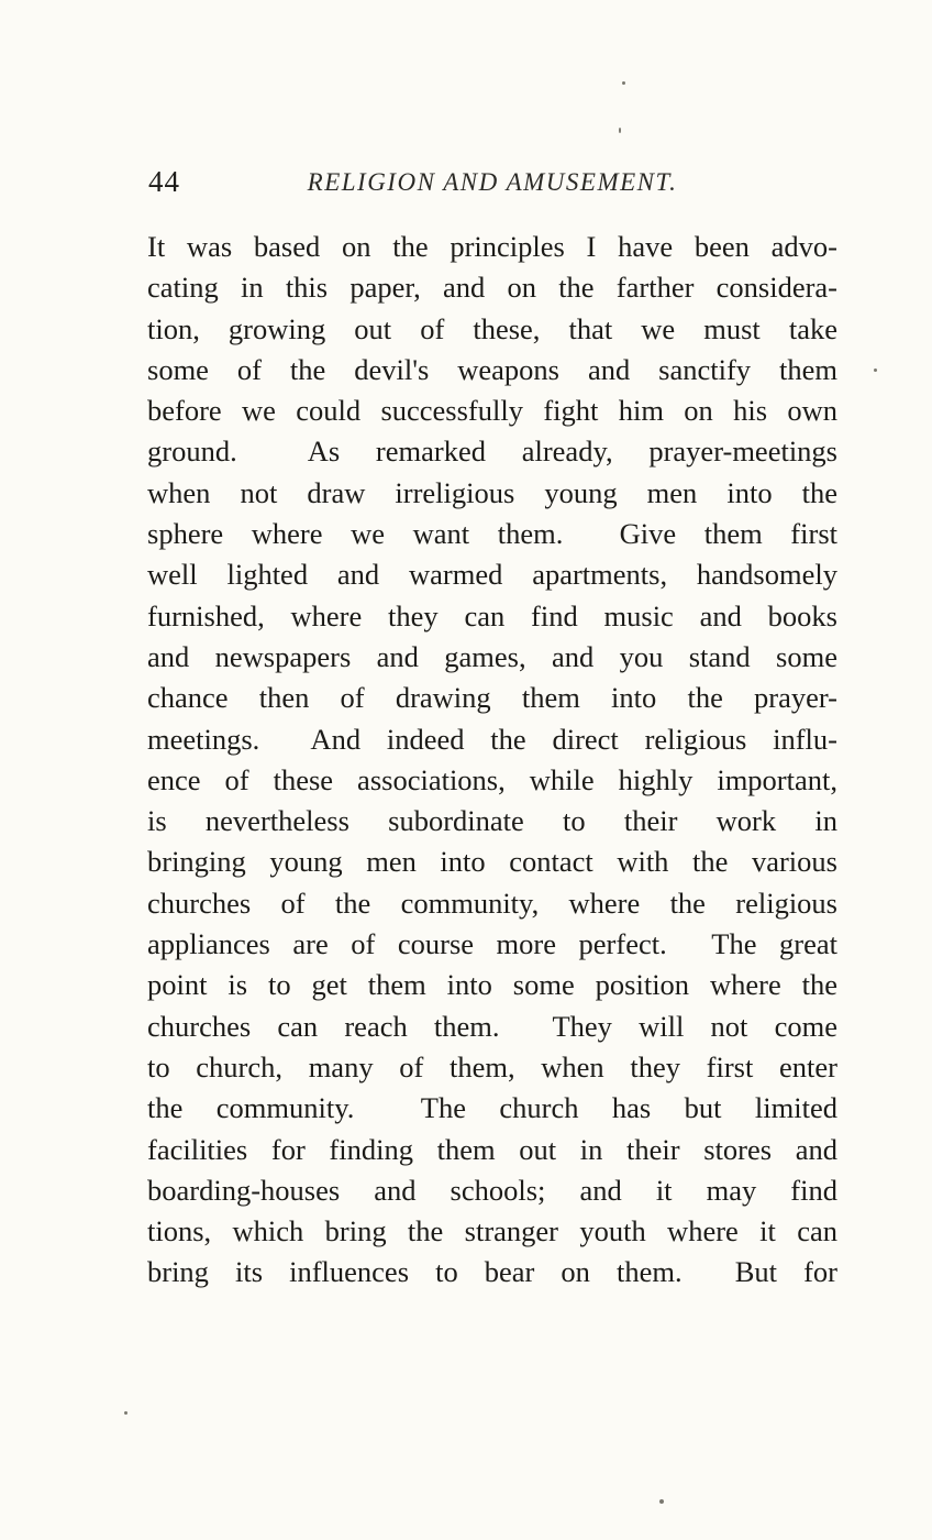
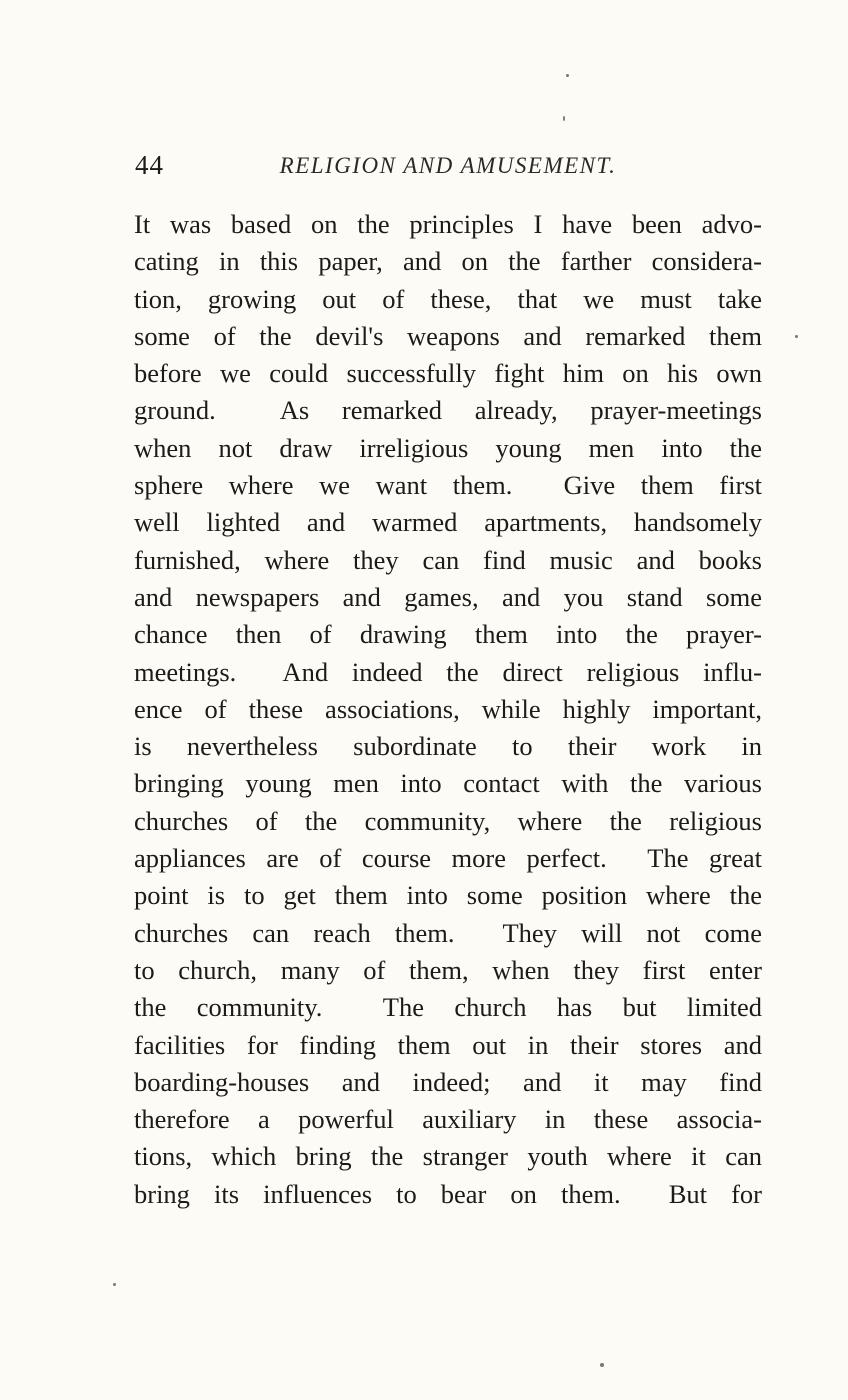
  44
  RELIGION AND AMUSEMENT.
  It was based on the principles I have been advo-
  cating in this paper, and on the farther considera-
  tion, growing out of these, that we must take
- some of the devil's weapons and sanctify them
+ some of the devil's weapons and remarked them
  before we could successfully fight him on his own
  ground. As remarked already, prayer-meetings
  when not draw irreligious young men into the
  sphere where we want them. Give them first
  well lighted and warmed apartments, handsomely
  furnished, where they can find music and books
  and newspapers and games, and you stand some
  chance then of drawing them into the prayer-
  meetings. And indeed the direct religious influ-
  ence of these associations, while highly important,
  is nevertheless subordinate to their work in
  bringing young men into contact with the various
  churches of the community, where the religious
  appliances are of course more perfect. The great
  point is to get them into some position where the
  churches can reach them. They will not come
  to church, many of them, when they first enter
  the community. The church has but limited
  facilities for finding them out in their stores and
- boarding-houses and schools; and it may find
+ boarding-houses and indeed; and it may find
+ therefore a powerful auxiliary in these associa-
  tions, which bring the stranger youth where it can
  bring its influences to bear on them. But for
